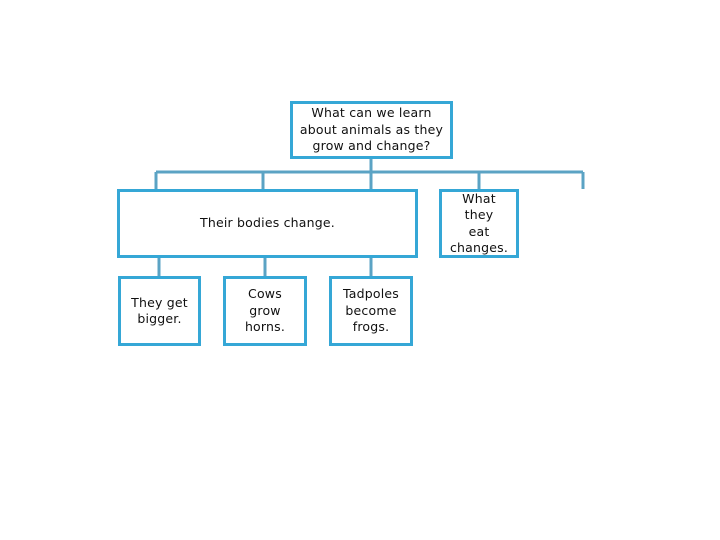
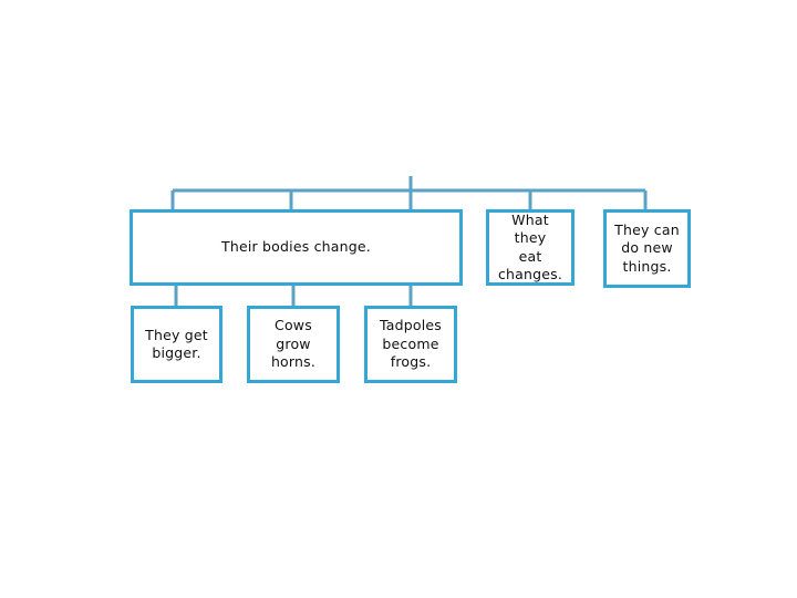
- What can we learn
- about animals as they
- grow and change?
  Their bodies change.
  What they
  eat changes.
+ They can
+ do new
+ things.
  They get
  bigger.
  Cows grow
  horns.
  Tadpoles
  become
  frogs.
